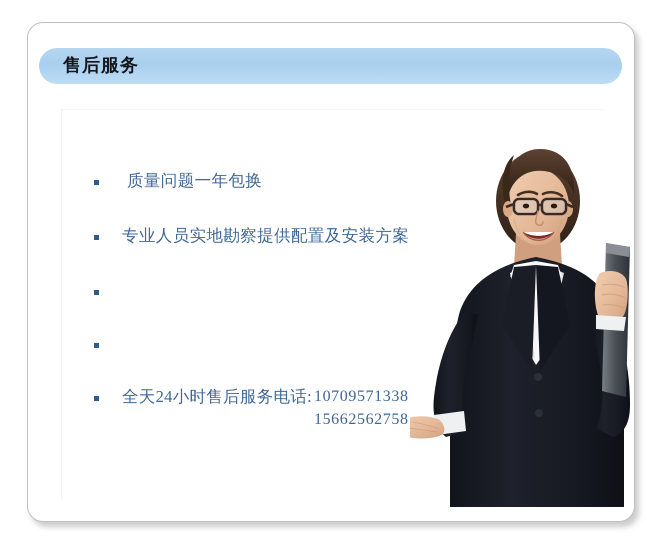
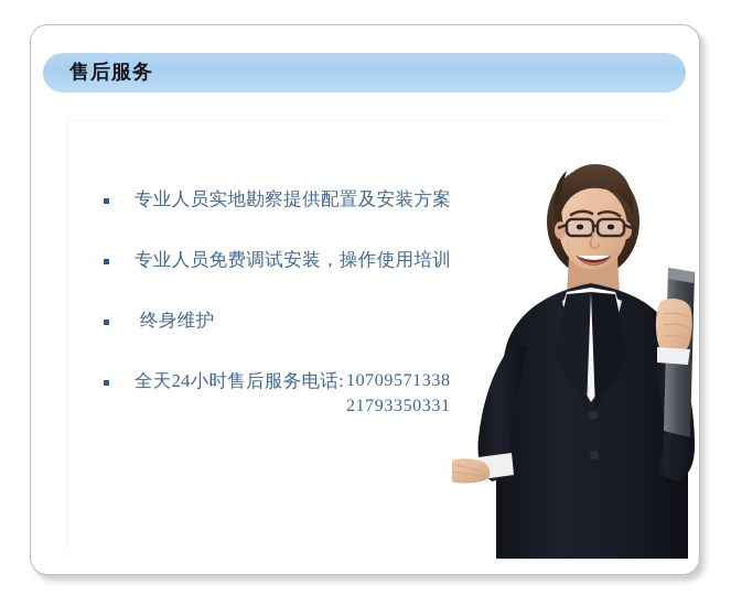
  售后服务
- 质量问题一年包换
  专业人员实地勘察提供配置及安装方案
+ 专业人员免费调试安装，操作使用培训
+ 终身维护
  全天24小时售后服务电话:
  10709571338
- 15662562758
+ 21793350331
